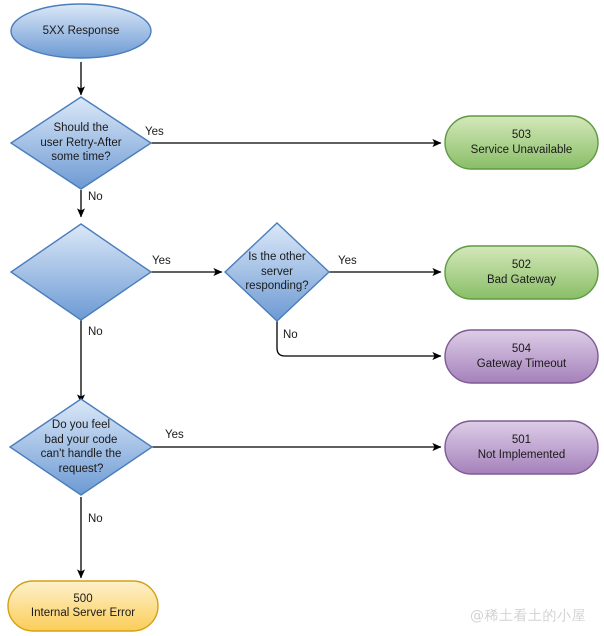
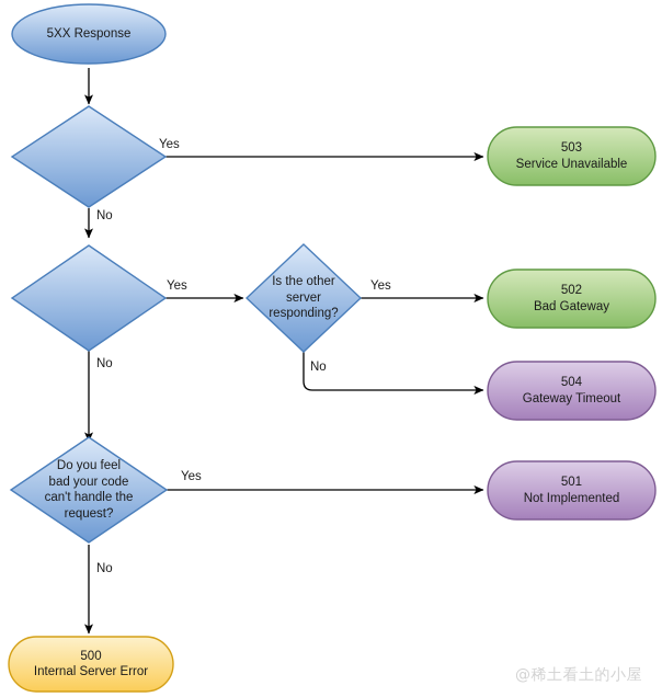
  5XX Response
- Should the
- user Retry-After
- some time?
  Is the other
  server
  responding?
  Do you feel
  bad your code
  can't handle the
  request?
  503
  Service Unavailable
  502
  Bad Gateway
  504
  Gateway Timeout
  501
  Not Implemented
  500
  Internal Server Error
  Yes
  No
  Yes
  No
  Yes
  No
  Yes
  No
  @稀土看土的小屋
